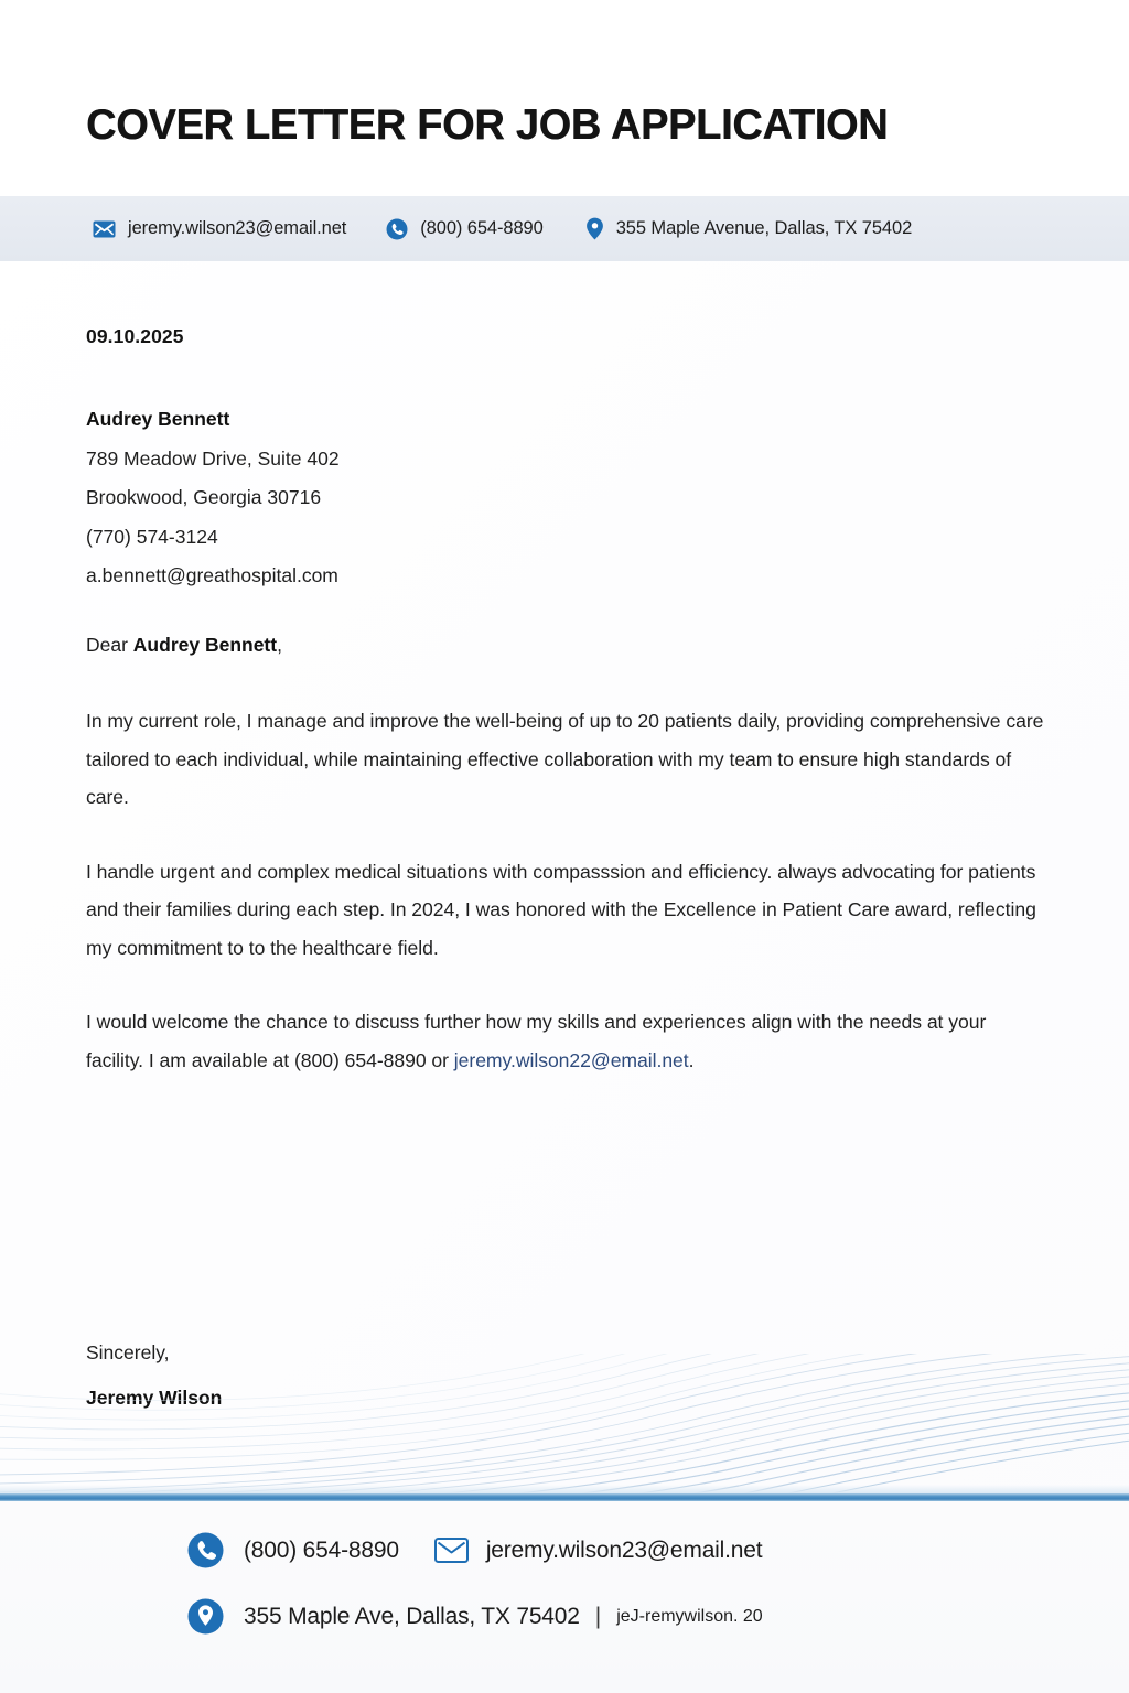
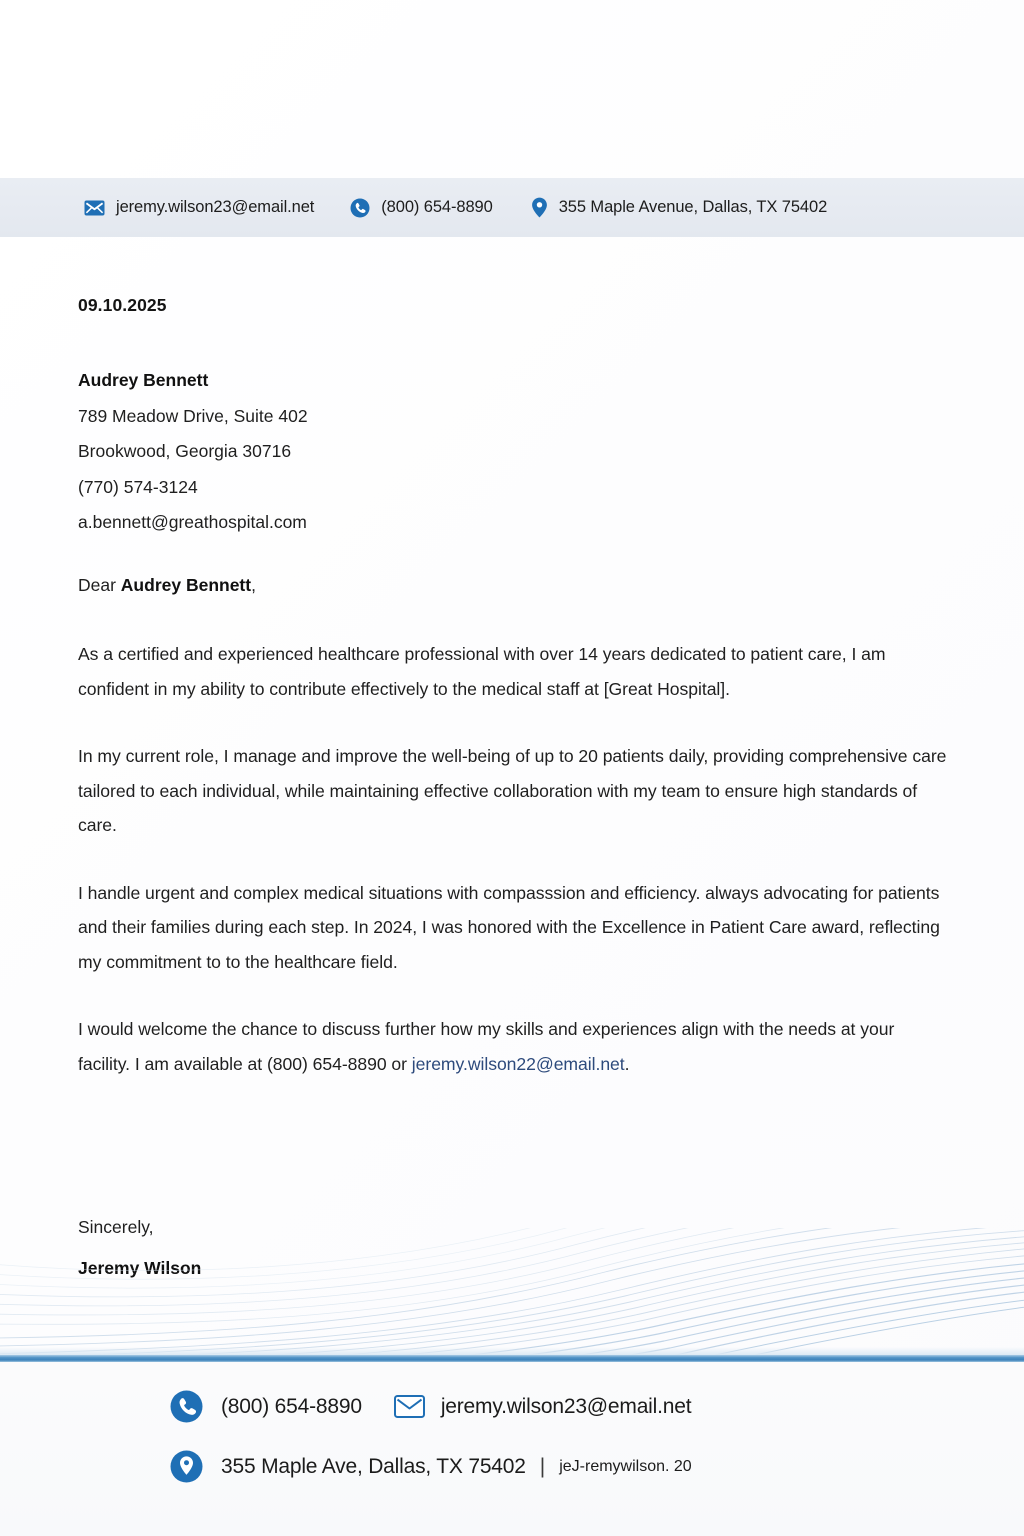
- COVER LETTER FOR JOB APPLICATION
  jeremy.wilson23@email.net
  (800) 654-8890
  355 Maple Avenue, Dallas, TX 75402
  09.10.2025
  Audrey Bennett
  789 Meadow Drive, Suite 402
  Brookwood, Georgia 30716
  (770) 574-3124
  a.bennett@greathospital.com
  Dear Audrey Bennett,
+ As a certified and experienced healthcare professional with over 14 years dedicated to patient care, I am confident in my ability to contribute effectively to the medical staff at [Great Hospital].
  In my current role, I manage and improve the well-being of up to 20 patients daily, providing comprehensive care tailored to each individual, while maintaining effective collaboration with my team to ensure high standards of care.
  I handle urgent and complex medical situations with compasssion and efficiency. always advocating for patients and their families during each step. In 2024, I was honored with the Excellence in Patient Care award, reflecting my commitment to to the healthcare field.
  I would welcome the chance to discuss further how my skills and experiences align with the needs at your facility. I am available at (800) 654-8890 or jeremy.wilson22@email.net.
  Sincerely,
  Jeremy Wilson
  (800) 654-8890
  jeremy.wilson23@email.net
  355 Maple Ave, Dallas, TX 75402
  |
  jeJ-remywilson. 20
